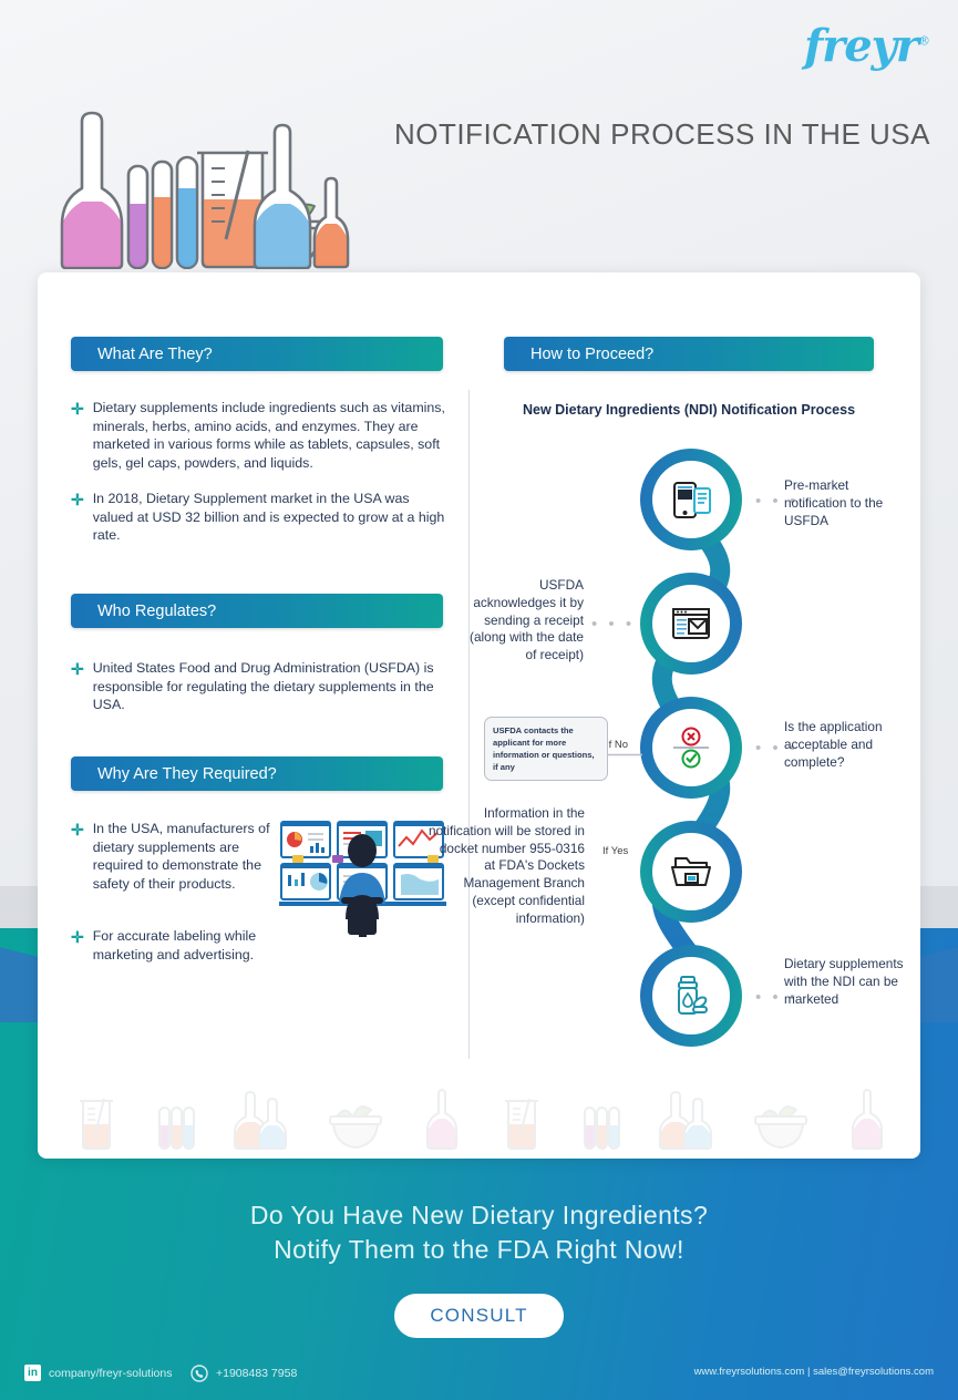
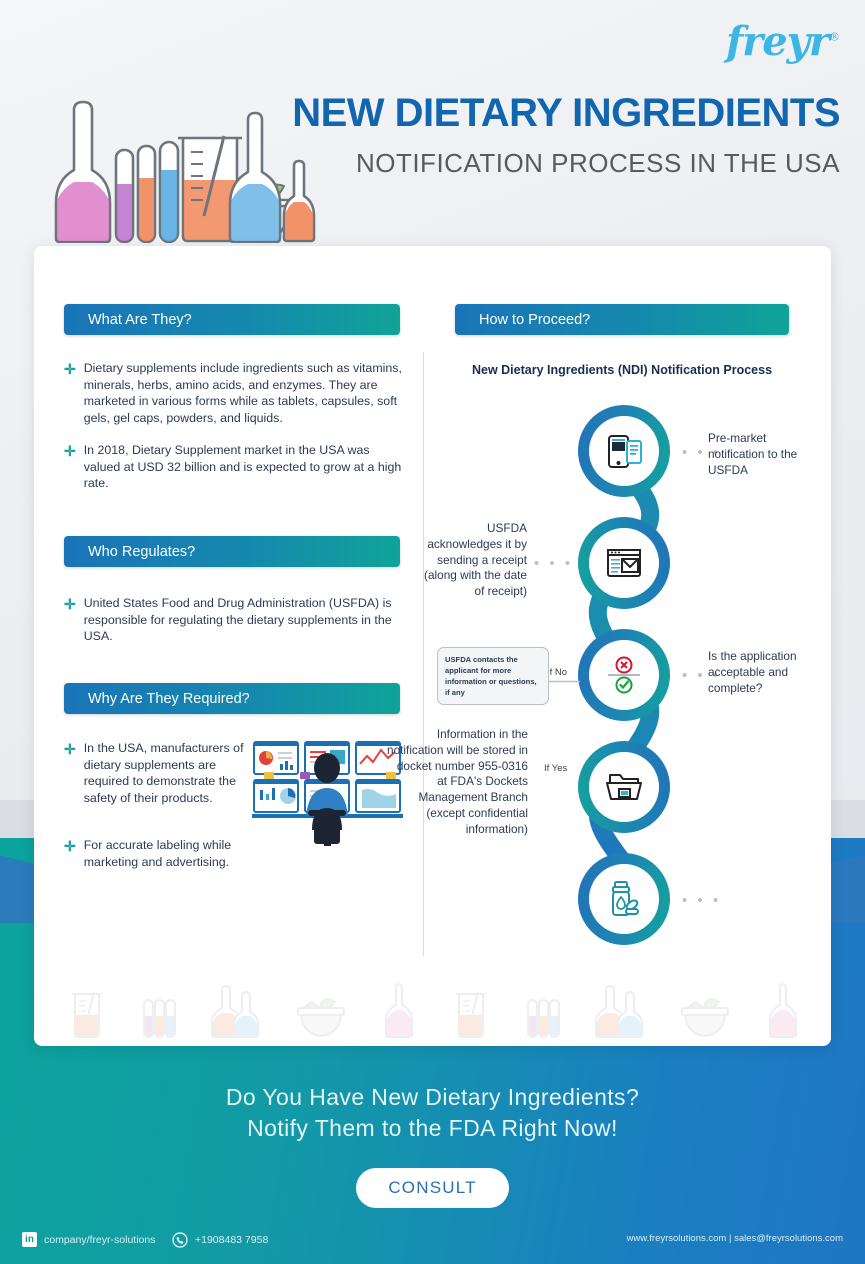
  freyr®
+ NEW DIETARY INGREDIENTS
  NOTIFICATION PROCESS IN THE USA
  What Are They?
  ✛
  Dietary supplements include ingredients such as vitamins, minerals, herbs, amino acids, and enzymes. They are marketed in various forms while as tablets, capsules, soft gels, gel caps, powders, and liquids.
  ✛
  In 2018, Dietary Supplement market in the USA was valued at USD 32 billion and is expected to grow at a high rate.
  Who Regulates?
  ✛
  United States Food and Drug Administration (USFDA) is responsible for regulating the dietary supplements in the USA.
  Why Are They Required?
  ✛
  In the USA, manufacturers of dietary supplements are required to demonstrate the safety of their products.
  ✛
  For accurate labeling while marketing and advertising.
  How to Proceed?
  New Dietary Ingredients (NDI) Notification Process
  • • •
  Pre-market notification to the USFDA
  • • •
  USFDA acknowledges it by sending a receipt (along with the date of receipt)
  • • •
  Is the application acceptable and complete?
  f No
  Information in the notification will be stored in docket number 955-0316 at FDA's Dockets Management Branch (except confidential information)
  If Yes
  • • •
- Dietary supplements with the NDI can be marketed
  USFDA contacts the applicant for more information or questions, if any
  Do You Have New Dietary Ingredients?
  Notify Them to the FDA Right Now!
  CONSULT
  in
  company/freyr-solutions
  +1908483 7958
  www.freyrsolutions.com | sales@freyrsolutions.com
